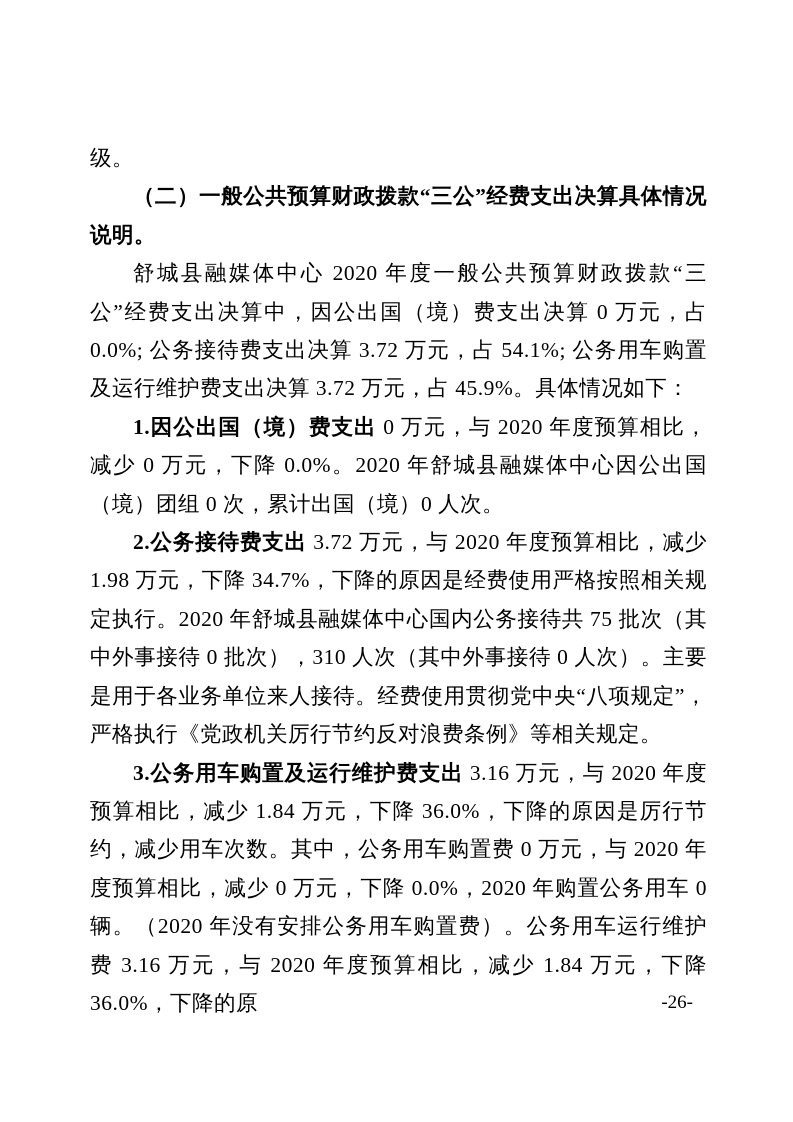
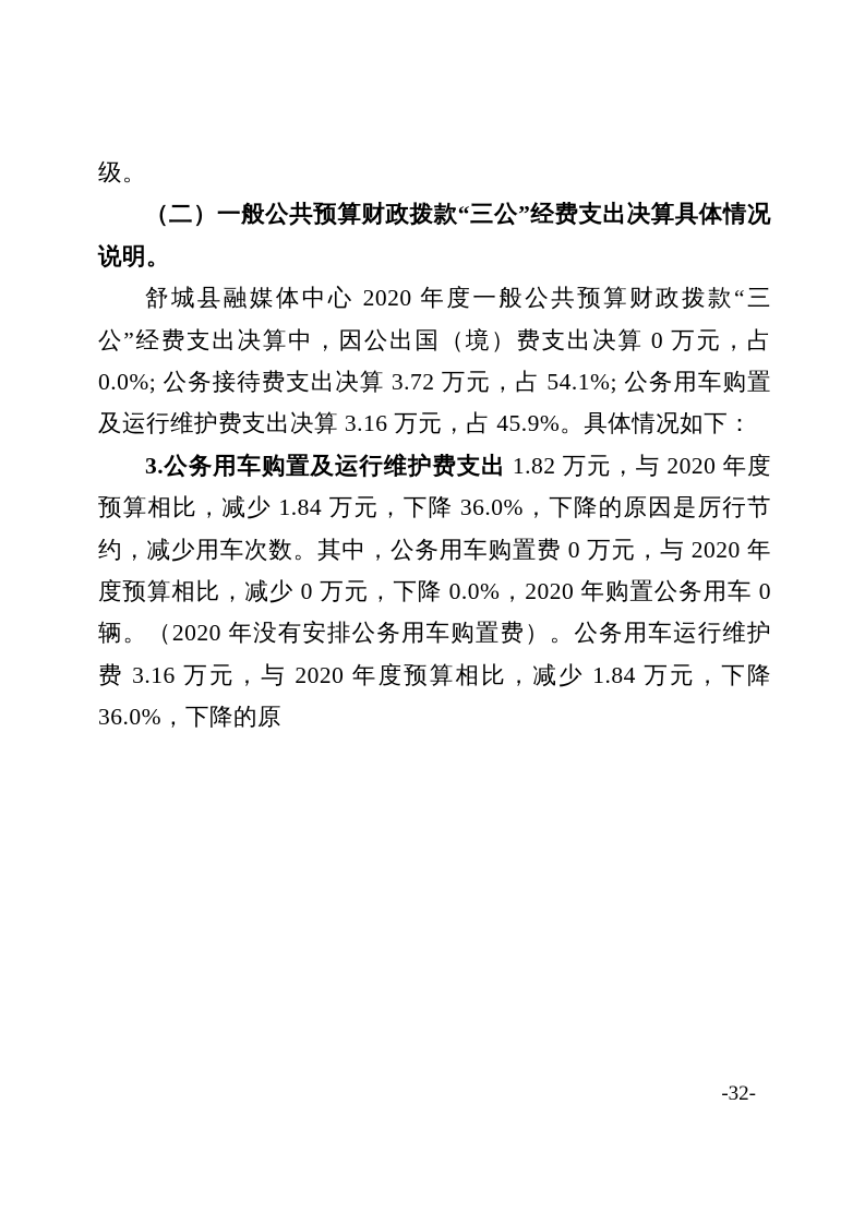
  级。
  （二）一般公共预算财政拨款“三公”经费支出决算具体情况说明。
- 舒城县融媒体中心 2020 年度一般公共预算财政拨款“三公”经费支出决算中，因公出国（境）费支出决算 0 万元，占 0.0%; 公务接待费支出决算 3.72 万元，占 54.1%; 公务用车购置及运行维护费支出决算 3.72 万元，占 45.9%。具体情况如下：
+ 舒城县融媒体中心 2020 年度一般公共预算财政拨款“三公”经费支出决算中，因公出国（境）费支出决算 0 万元，占 0.0%; 公务接待费支出决算 3.72 万元，占 54.1%; 公务用车购置及运行维护费支出决算 3.16 万元，占 45.9%。具体情况如下：
- 1.因公出国（境）费支出 0 万元，与 2020 年度预算相比，减少 0 万元，下降 0.0%。2020 年舒城县融媒体中心因公出国（境）团组 0 次，累计出国（境）0 人次。
- 2.公务接待费支出 3.72 万元，与 2020 年度预算相比，减少 1.98 万元，下降 34.7%，下降的原因是经费使用严格按照相关规定执行。2020 年舒城县融媒体中心国内公务接待共 75 批次（其中外事接待 0 批次），310 人次（其中外事接待 0 人次）。主要是用于各业务单位来人接待。经费使用贯彻党中央“八项规定”，严格执行《党政机关厉行节约反对浪费条例》等相关规定。
- 3.公务用车购置及运行维护费支出 3.16 万元，与 2020 年度预算相比，减少 1.84 万元，下降 36.0%，下降的原因是厉行节约，减少用车次数。其中，公务用车购置费 0 万元，与 2020 年度预算相比，减少 0 万元，下降 0.0%，2020 年购置公务用车 0 辆。（2020 年没有安排公务用车购置费）。公务用车运行维护费 3.16 万元，与 2020 年度预算相比，减少 1.84 万元，下降 36.0%，下降的原
+ 3.公务用车购置及运行维护费支出 1.82 万元，与 2020 年度预算相比，减少 1.84 万元，下降 36.0%，下降的原因是厉行节约，减少用车次数。其中，公务用车购置费 0 万元，与 2020 年度预算相比，减少 0 万元，下降 0.0%，2020 年购置公务用车 0 辆。（2020 年没有安排公务用车购置费）。公务用车运行维护费 3.16 万元，与 2020 年度预算相比，减少 1.84 万元，下降 36.0%，下降的原
- -26-
+ -32-
